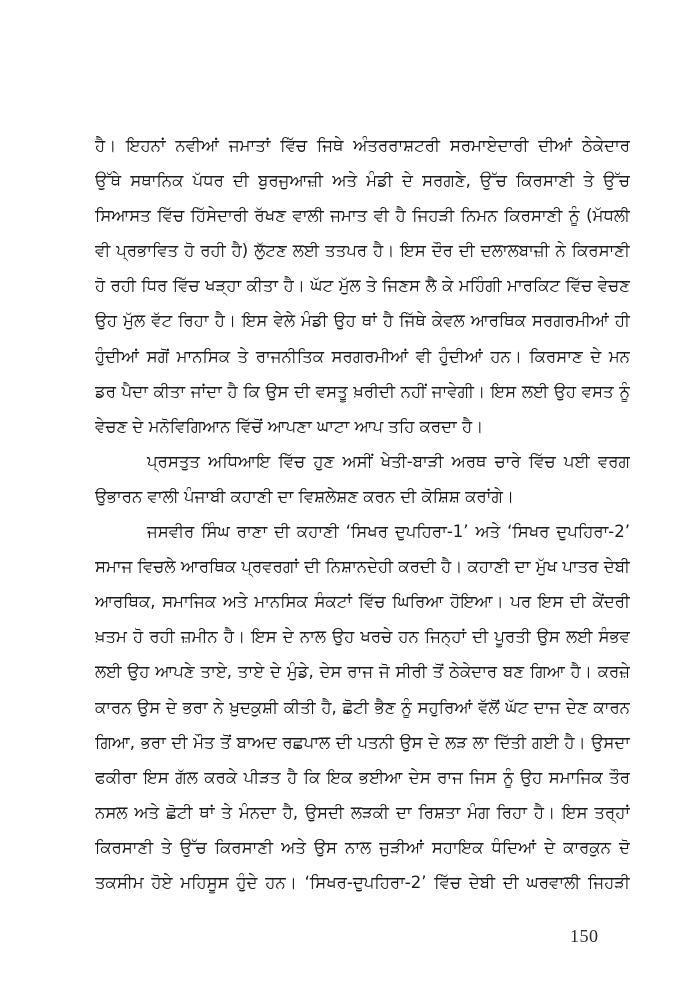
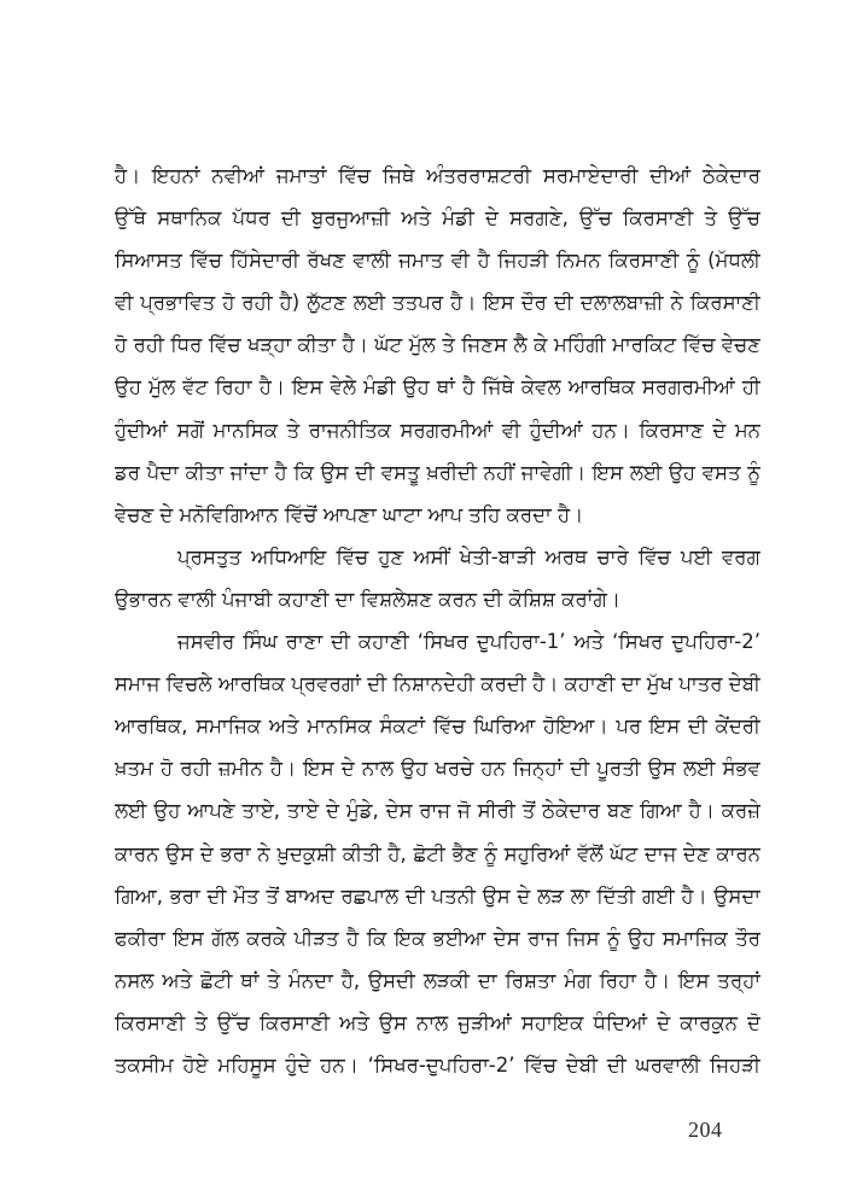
  ਹੈ। ਇਹਨਾਂ ਨਵੀਆਂ ਜਮਾਤਾਂ ਵਿੱਚ ਜਿਥੇ ਅੰਤਰਰਾਸ਼ਟਰੀ ਸਰਮਾਏਦਾਰੀ ਦੀਆਂ ਠੇਕੇਦਾਰ
  ਉੱਥੇ ਸਥਾਨਿਕ ਪੱਧਰ ਦੀ ਬੁਰਜੁਆਜ਼ੀ ਅਤੇ ਮੰਡੀ ਦੇ ਸਰਗਣੇ, ਉੱਚ ਕਿਰਸਾਣੀ ਤੇ ਉੱਚ
  ਸਿਆਸਤ ਵਿੱਚ ਹਿੱਸੇਦਾਰੀ ਰੱਖਣ ਵਾਲੀ ਜਮਾਤ ਵੀ ਹੈ ਜਿਹੜੀ ਨਿਮਨ ਕਿਰਸਾਣੀ ਨੂੰ (ਮੱਧਲੀ
  ਵੀ ਪ੍ਰਭਾਵਿਤ ਹੋ ਰਹੀ ਹੈ) ਲੁੱਟਣ ਲਈ ਤਤਪਰ ਹੈ। ਇਸ ਦੌਰ ਦੀ ਦਲਾਲਬਾਜ਼ੀ ਨੇ ਕਿਰਸਾਣੀ
  ਹੋ ਰਹੀ ਧਿਰ ਵਿੱਚ ਖੜ੍ਹਾ ਕੀਤਾ ਹੈ। ਘੱਟ ਮੁੱਲ ਤੇ ਜਿਣਸ ਲੈ ਕੇ ਮਹਿੰਗੀ ਮਾਰਕਿਟ ਵਿੱਚ ਵੇਚਣ
  ਉਹ ਮੁੱਲ ਵੱਟ ਰਿਹਾ ਹੈ। ਇਸ ਵੇਲੇ ਮੰਡੀ ਉਹ ਥਾਂ ਹੈ ਜਿੱਥੇ ਕੇਵਲ ਆਰਥਿਕ ਸਰਗਰਮੀਆਂ ਹੀ
  ਹੁੰਦੀਆਂ ਸਗੋਂ ਮਾਨਸਿਕ ਤੇ ਰਾਜਨੀਤਿਕ ਸਰਗਰਮੀਆਂ ਵੀ ਹੁੰਦੀਆਂ ਹਨ। ਕਿਰਸਾਣ ਦੇ ਮਨ
  ਡਰ ਪੈਦਾ ਕੀਤਾ ਜਾਂਦਾ ਹੈ ਕਿ ਉਸ ਦੀ ਵਸਤੂ ਖ਼ਰੀਦੀ ਨਹੀਂ ਜਾਵੇਗੀ। ਇਸ ਲਈ ਉਹ ਵਸਤ ਨੂੰ
  ਵੇਚਣ ਦੇ ਮਨੋਵਿਗਿਆਨ ਵਿੱਚੋਂ ਆਪਣਾ ਘਾਟਾ ਆਪ ਤਹਿ ਕਰਦਾ ਹੈ।
  ਪ੍ਰਸਤੁਤ ਅਧਿਆਇ ਵਿੱਚ ਹੁਣ ਅਸੀਂ ਖੇਤੀ-ਬਾੜੀ ਅਰਥ ਚਾਰੇ ਵਿੱਚ ਪਈ ਵਰਗ
  ਉਭਾਰਨ ਵਾਲੀ ਪੰਜਾਬੀ ਕਹਾਣੀ ਦਾ ਵਿਸ਼ਲੇਸ਼ਣ ਕਰਨ ਦੀ ਕੋਸ਼ਿਸ਼ ਕਰਾਂਗੇ।
  ਜਸਵੀਰ ਸਿੰਘ ਰਾਣਾ ਦੀ ਕਹਾਣੀ ‘ਸਿਖਰ ਦੁਪਹਿਰਾ-1’ ਅਤੇ ‘ਸਿਖਰ ਦੁਪਹਿਰਾ-2’
  ਸਮਾਜ ਵਿਚਲੇ ਆਰਥਿਕ ਪ੍ਰਵਰਗਾਂ ਦੀ ਨਿਸ਼ਾਨਦੇਹੀ ਕਰਦੀ ਹੈ। ਕਹਾਣੀ ਦਾ ਮੁੱਖ ਪਾਤਰ ਦੇਬੀ
  ਆਰਥਿਕ, ਸਮਾਜਿਕ ਅਤੇ ਮਾਨਸਿਕ ਸੰਕਟਾਂ ਵਿੱਚ ਘਿਰਿਆ ਹੋਇਆ। ਪਰ ਇਸ ਦੀ ਕੇਂਦਰੀ
  ਖ਼ਤਮ ਹੋ ਰਹੀ ਜ਼ਮੀਨ ਹੈ। ਇਸ ਦੇ ਨਾਲ ਉਹ ਖਰਚੇ ਹਨ ਜਿਨ੍ਹਾਂ ਦੀ ਪੂਰਤੀ ਉਸ ਲਈ ਸੰਭਵ
  ਲਈ ਉਹ ਆਪਣੇ ਤਾਏ, ਤਾਏ ਦੇ ਮੁੰਡੇ, ਦੇਸ ਰਾਜ ਜੋ ਸੀਰੀ ਤੋਂ ਠੇਕੇਦਾਰ ਬਣ ਗਿਆ ਹੈ। ਕਰਜ਼ੇ
  ਕਾਰਨ ਉਸ ਦੇ ਭਰਾ ਨੇ ਖ਼ੁਦਕੁਸ਼ੀ ਕੀਤੀ ਹੈ, ਛੋਟੀ ਭੈਣ ਨੂੰ ਸਹੁਰਿਆਂ ਵੱਲੋਂ ਘੱਟ ਦਾਜ ਦੇਣ ਕਾਰਨ
  ਗਿਆ, ਭਰਾ ਦੀ ਮੌਤ ਤੋਂ ਬਾਅਦ ਰਛਪਾਲ ਦੀ ਪਤਨੀ ਉਸ ਦੇ ਲੜ ਲਾ ਦਿੱਤੀ ਗਈ ਹੈ। ਉਸਦਾ
  ਫਕੀਰਾ ਇਸ ਗੱਲ ਕਰਕੇ ਪੀੜਤ ਹੈ ਕਿ ਇਕ ਭਈਆ ਦੇਸ ਰਾਜ ਜਿਸ ਨੂੰ ਉਹ ਸਮਾਜਿਕ ਤੌਰ
  ਨਸਲ ਅਤੇ ਛੋਟੀ ਥਾਂ ਤੇ ਮੰਨਦਾ ਹੈ, ਉਸਦੀ ਲੜਕੀ ਦਾ ਰਿਸ਼ਤਾ ਮੰਗ ਰਿਹਾ ਹੈ। ਇਸ ਤਰ੍ਹਾਂ
  ਕਿਰਸਾਣੀ ਤੇ ਉੱਚ ਕਿਰਸਾਣੀ ਅਤੇ ਉਸ ਨਾਲ ਜੁੜੀਆਂ ਸਹਾਇਕ ਧੰਦਿਆਂ ਦੇ ਕਾਰਕੁਨ ਦੋ
  ਤਕਸੀਮ ਹੋਏ ਮਹਿਸੂਸ ਹੁੰਦੇ ਹਨ। ‘ਸਿਖਰ-ਦੁਪਹਿਰਾ-2’ ਵਿੱਚ ਦੇਬੀ ਦੀ ਘਰਵਾਲੀ ਜਿਹੜੀ
- 150
+ 204
